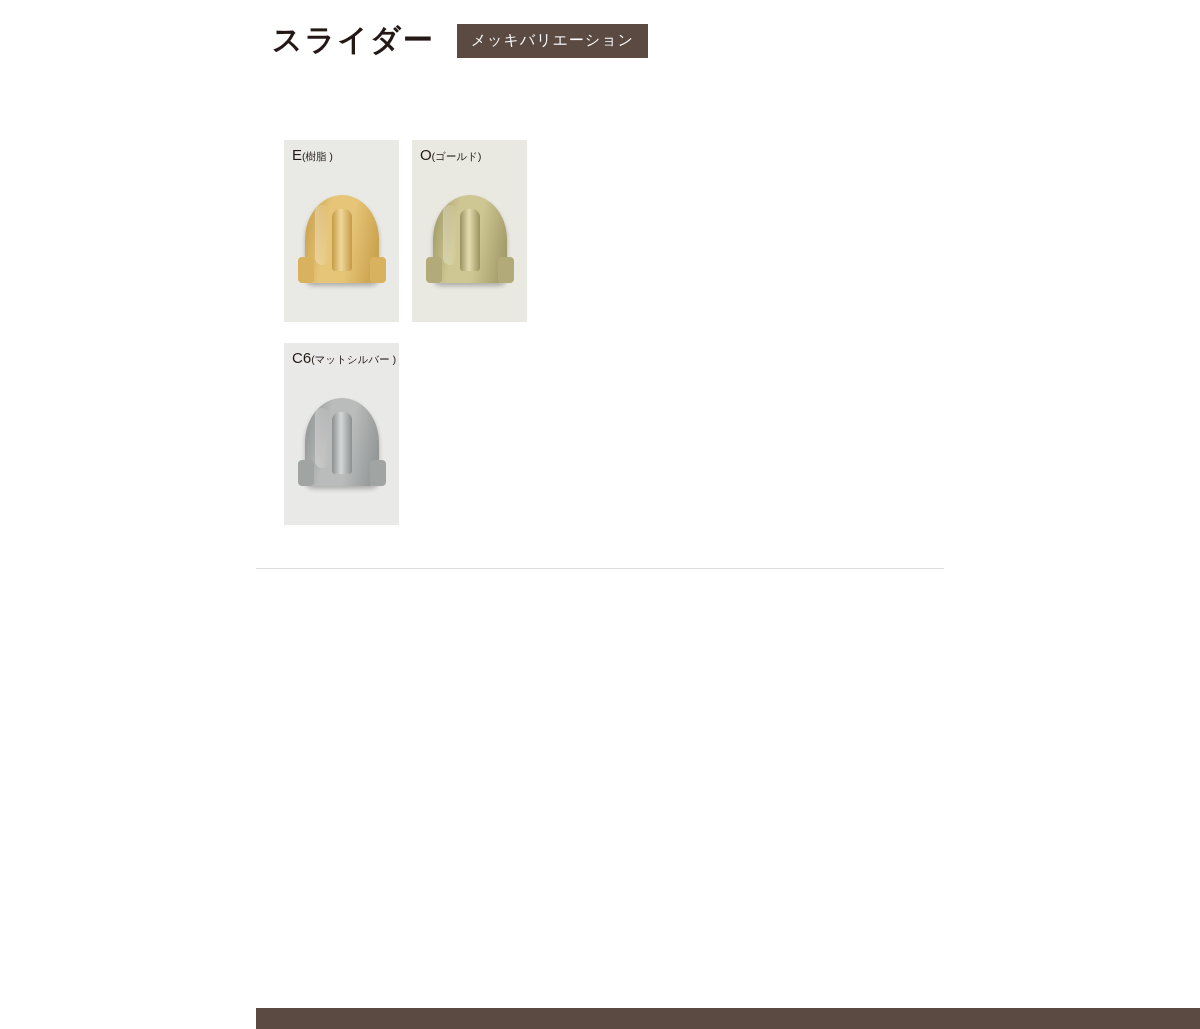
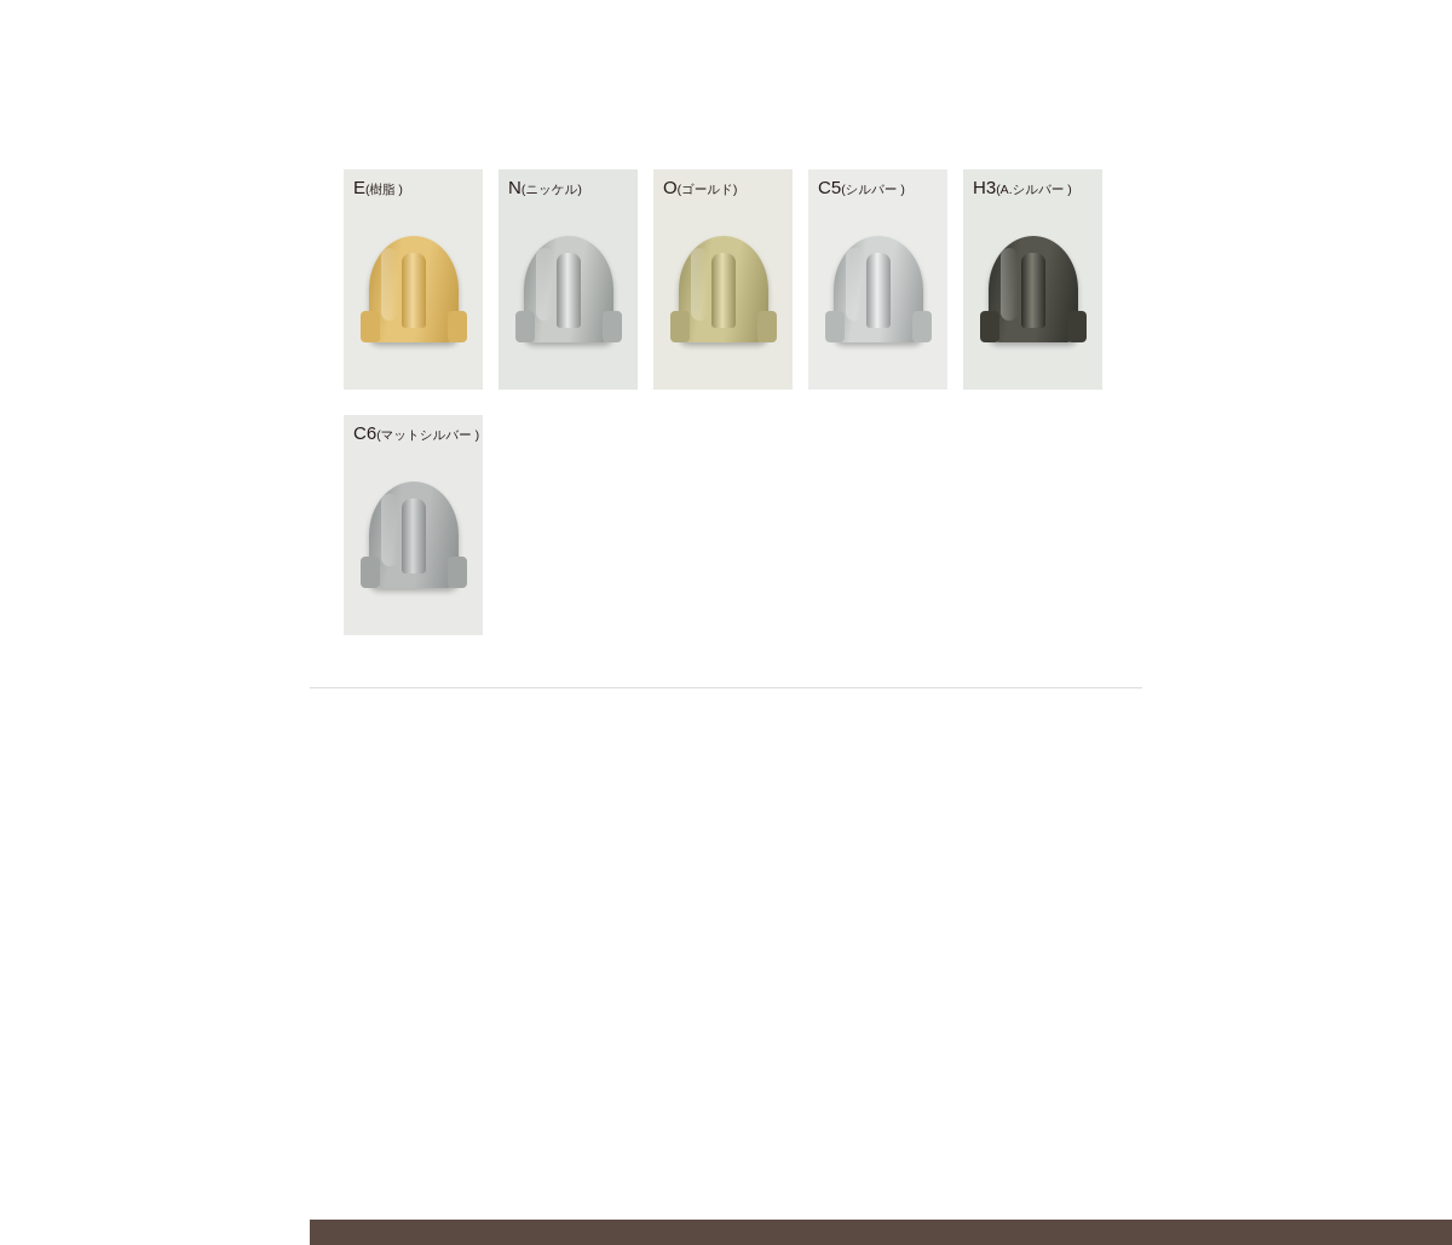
- スライダー
- メッキバリエーション
  E(樹脂 )
+ N(ニッケル)
  O(ゴールド)
+ C5(シルバー )
+ H3(A.シルバー )
  C6(マットシルバー )
